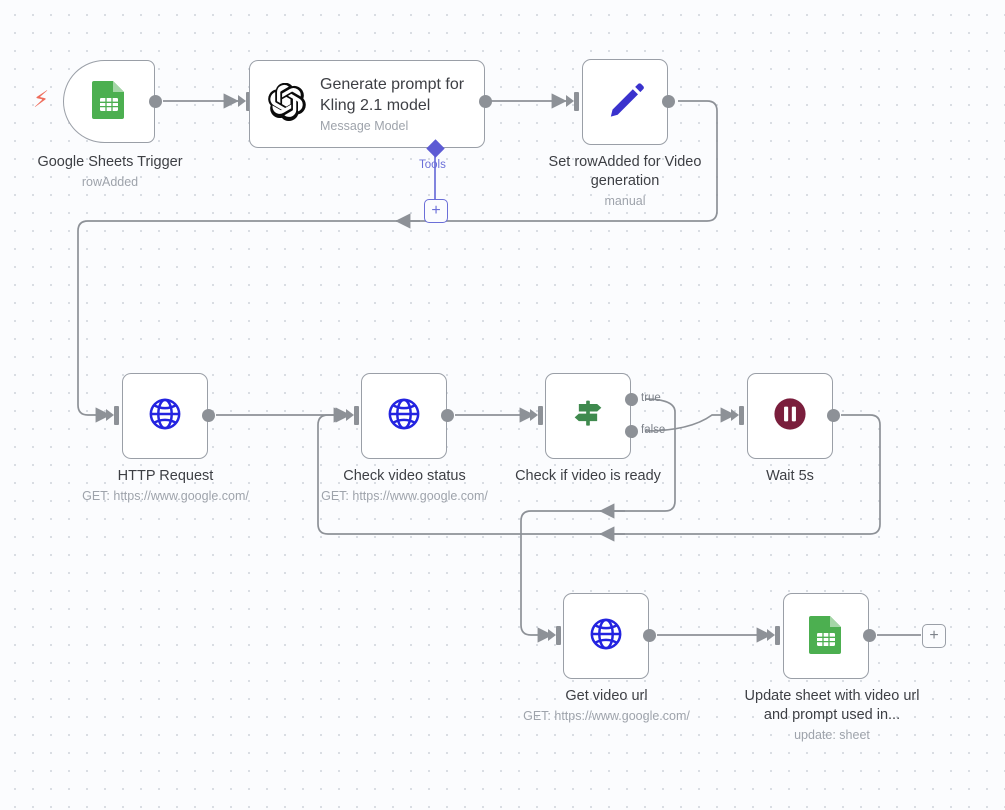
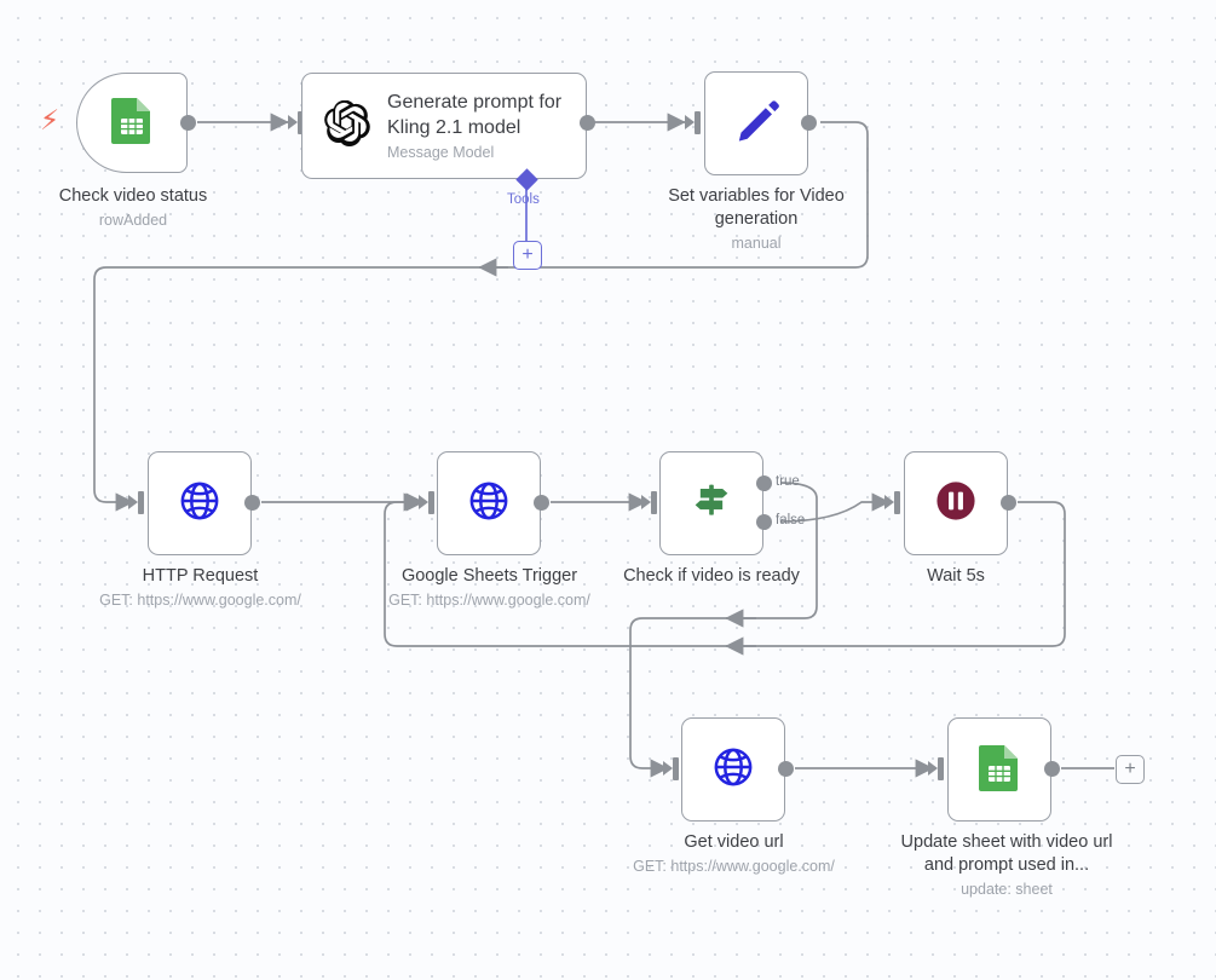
  ⚡
- Google Sheets Trigger
+ Check video status
  rowAdded
  Generate prompt for Kling 2.1 model
  Message Model
  Tools
  +
- Set rowAdded for Video generation
+ Set variables for Video generation
  manual
  HTTP Request
  GET: https://www.google.com/
- Check video status
+ Google Sheets Trigger
  GET: https://www.google.com/
  true
  false
  Check if video is ready
  Wait 5s
  Get video url
  GET: https://www.google.com/
  Update sheet with video url and prompt used in...
  update: sheet
  +
